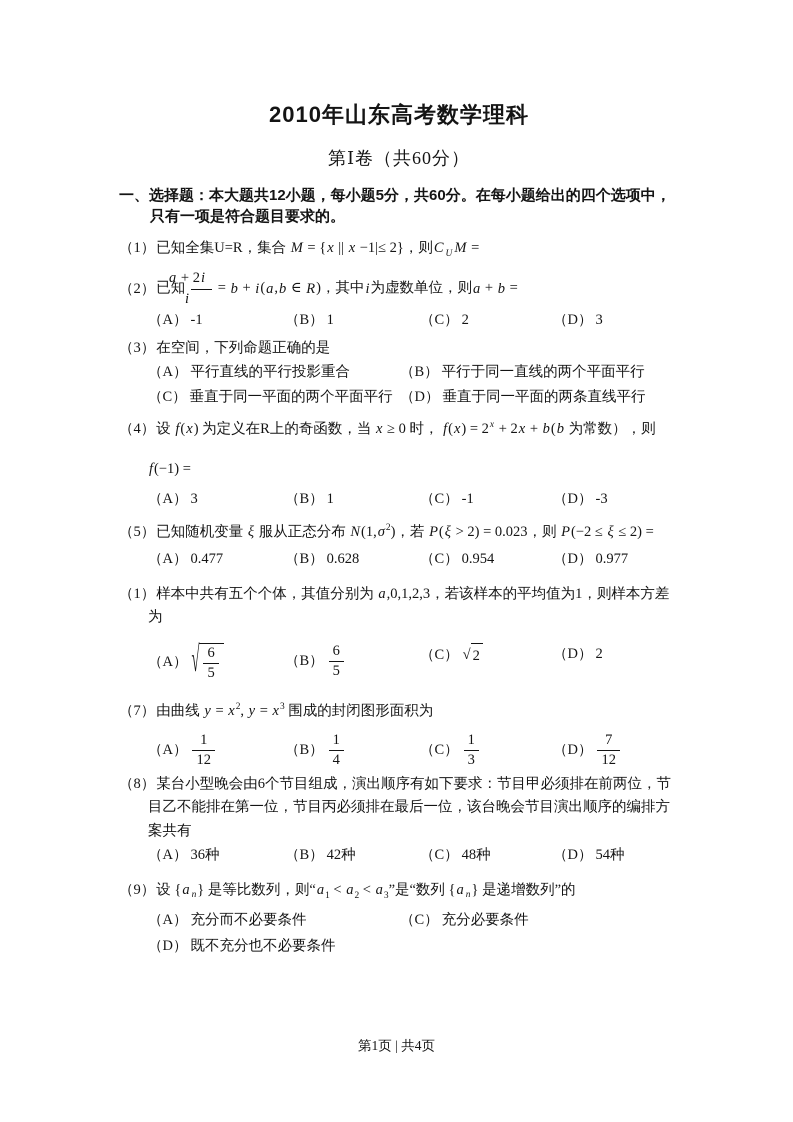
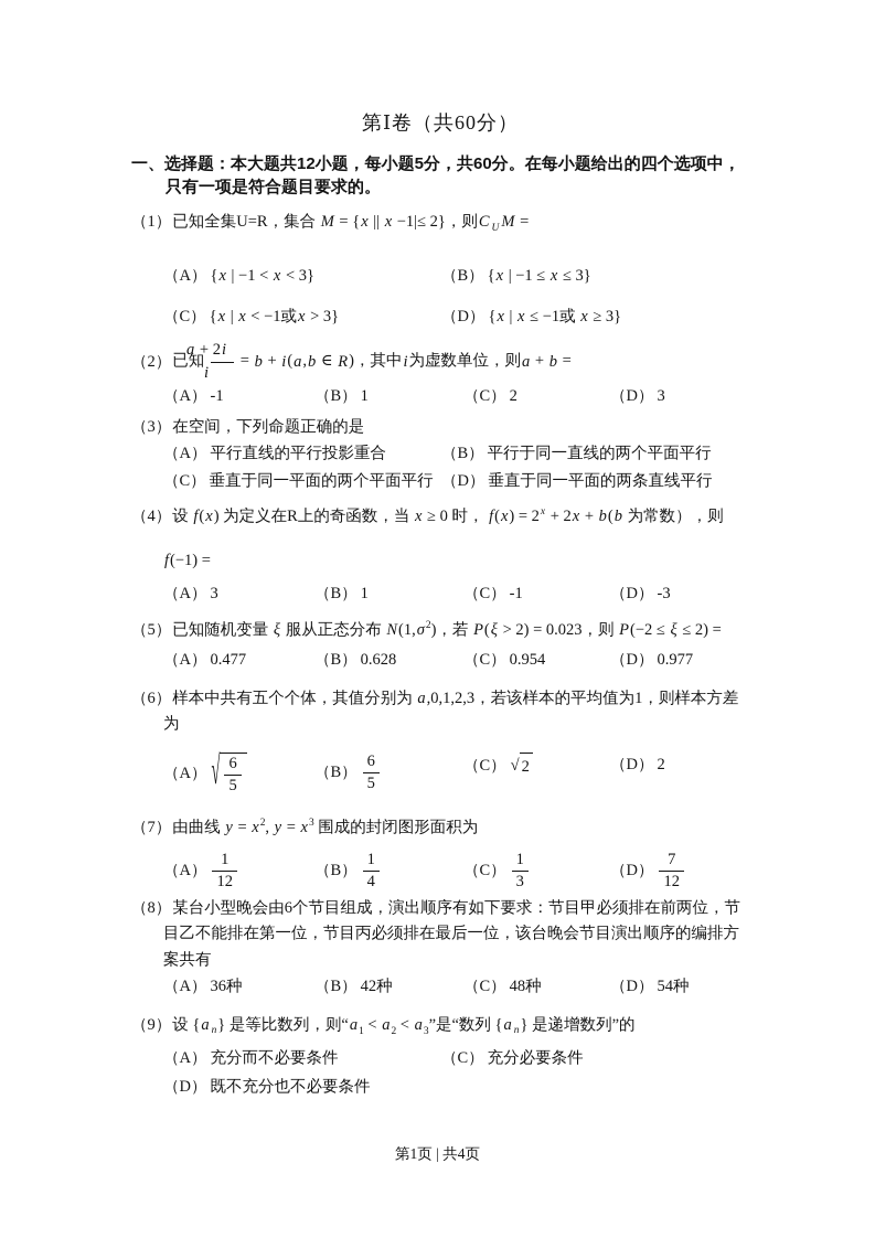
- 2010年山东高考数学理科
  第Ⅰ卷（共60分）
  一、选择题：本大题共12小题，每小题5分，共60分。在每小题给出的四个选项中，只有一项是符合题目要求的。
  （1）已知全集U=R，集合 M = {x || x −1|≤ 2}，则C UM =
+ （A） {x | −1 < x < 3}
+ （B） {x | −1 ≤ x ≤ 3}
+ （C） {x | x < −1或x > 3}
+ （D） {x | x ≤ −1或 x ≥ 3}
  （2）已知
  a + 2i
  i
  = b + i(a,b ∈ R)，其中i为虚数单位，则a + b =
  （A） -1
  （B） 1
  （C） 2
  （D） 3
  （3）在空间，下列命题正确的是
  （A） 平行直线的平行投影重合
  （B） 平行于同一直线的两个平面平行
  （C） 垂直于同一平面的两个平面平行
  （D） 垂直于同一平面的两条直线平行
  （4）设 f(x) 为定义在R上的奇函数，当 x ≥ 0 时， f(x) = 2x + 2x + b(b 为常数），则
  f(−1) =
  （A） 3
  （B） 1
  （C） -1
  （D） -3
  （5）已知随机变量 ξ 服从正态分布 N(1,σ2)，若 P(ξ > 2) = 0.023，则 P(−2 ≤ ξ ≤ 2) =
  （A） 0.477
  （B） 0.628
  （C） 0.954
  （D） 0.977
- （1）样本中共有五个个体，其值分别为 a,0,1,2,3，若该样本的平均值为1，则样本方差为
+ （6）样本中共有五个个体，其值分别为 a,0,1,2,3，若该样本的平均值为1，则样本方差为
  （A）
  √
  6
  5
  （B）
  6
  5
  （C）
  √
  2
  （D） 2
  （7）由曲线 y = x2, y = x3 围成的封闭图形面积为
  （A）
  1
  12
  （B）
  1
  4
  （C）
  1
  3
  （D）
  7
  12
  （8）某台小型晚会由6个节目组成，演出顺序有如下要求：节目甲必须排在前两位，节目乙不能排在第一位，节目丙必须排在最后一位，该台晚会节目演出顺序的编排方案共有
  （A） 36种
  （B） 42种
  （C） 48种
  （D） 54种
  （9）设 {a n} 是等比数列，则“a1 < a2 < a3”是“数列 {a n} 是递增数列”的
  （A） 充分而不必要条件
  （C） 充分必要条件
  （D） 既不充分也不必要条件
  第1页 | 共4页
